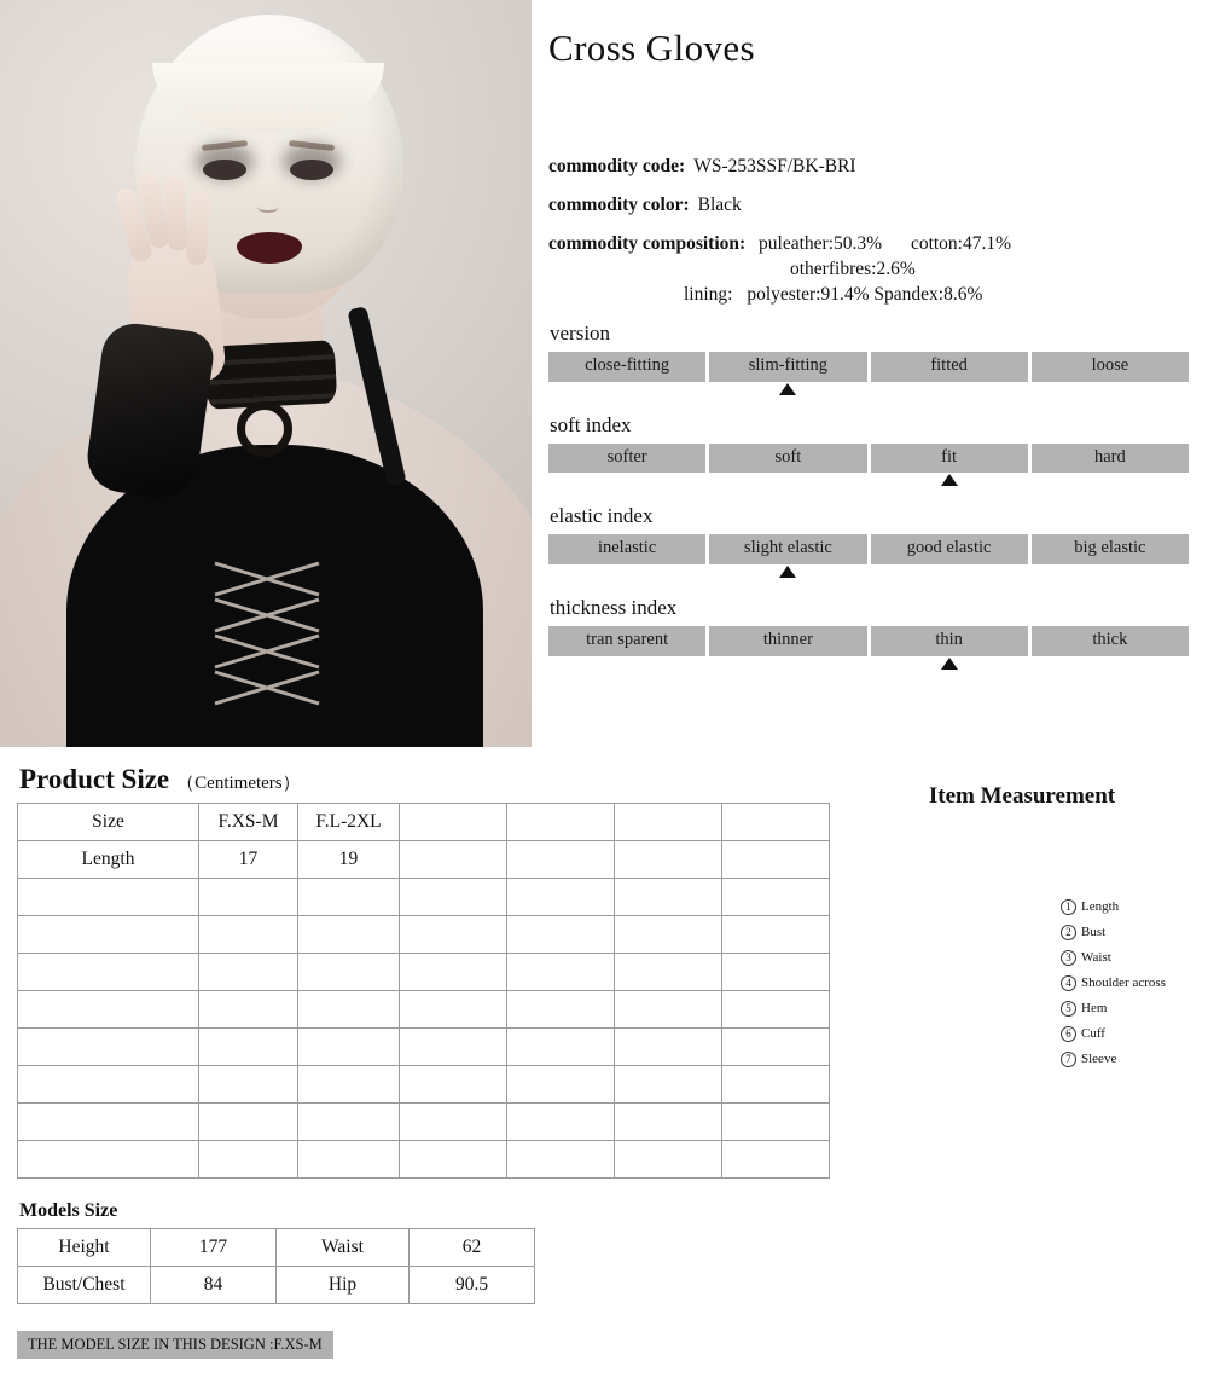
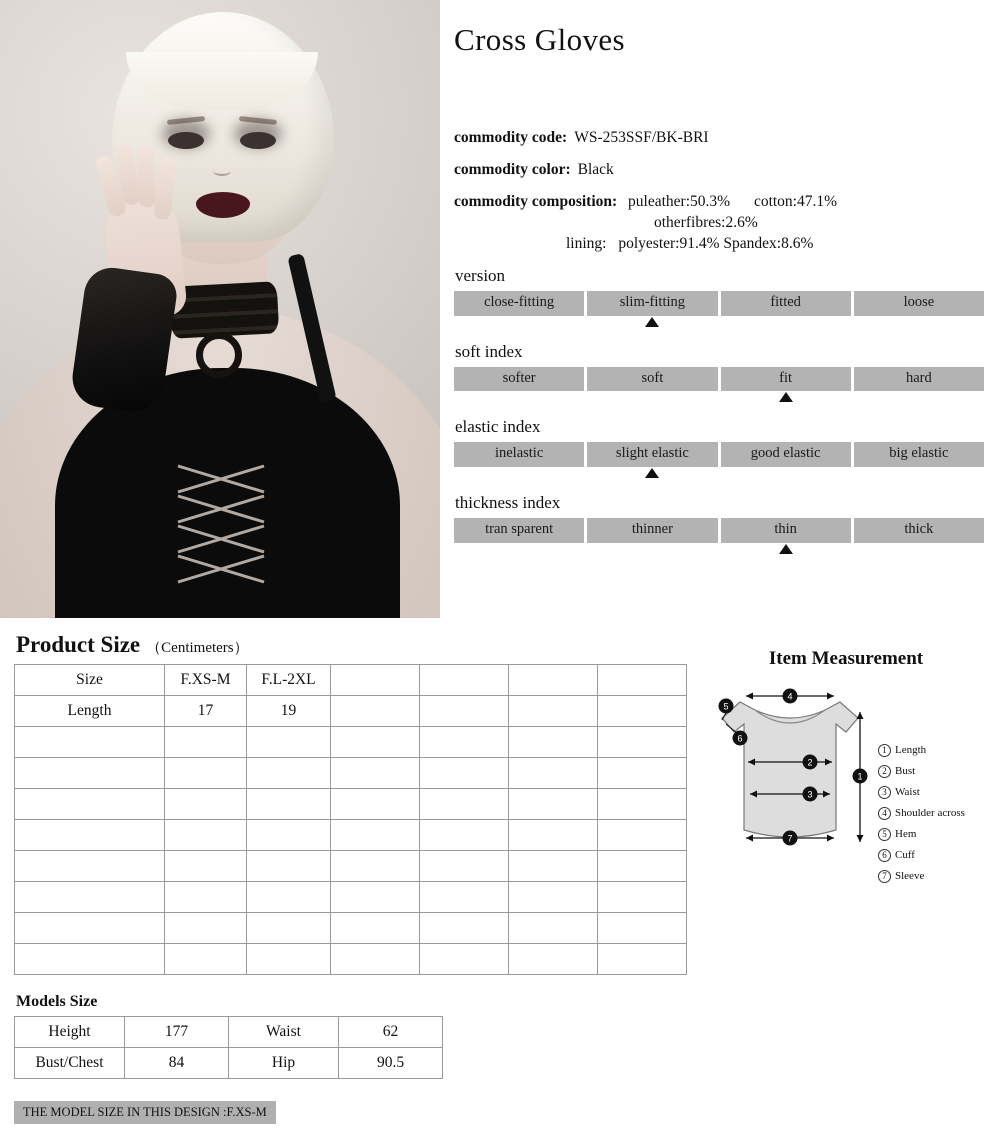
  Cross Gloves
  commodity code:
  WS-253SSF/BK-BRI
  commodity color:
  Black
  commodity composition: puleather:50.3% cotton:47.1%
  otherfibres:2.6%
  lining: polyester:91.4% Spandex:8.6%
  version
  close-fitting
  slim-fitting
  fitted
  loose
  soft index
  softer
  soft
  fit
  hard
  elastic index
  inelastic
  slight elastic
  good elastic
  big elastic
  thickness index
  tran sparent
  thinner
  thin
  thick
  Product Size
  （Centimeters）
  Size	F.XS-M	F.L-2XL
  Length	17	19
  Models Size
  Height	177	Waist	62
  Bust/Chest	84	Hip	90.5
  THE MODEL SIZE IN THIS DESIGN :F.XS-M
  Item Measurement
+ 4
+ 2
+ 3
+ 7
+ 1
+ 5
+ 6
  1 Length
  2 Bust
  3 Waist
  4 Shoulder across
  5 Hem
  6 Cuff
  7 Sleeve
